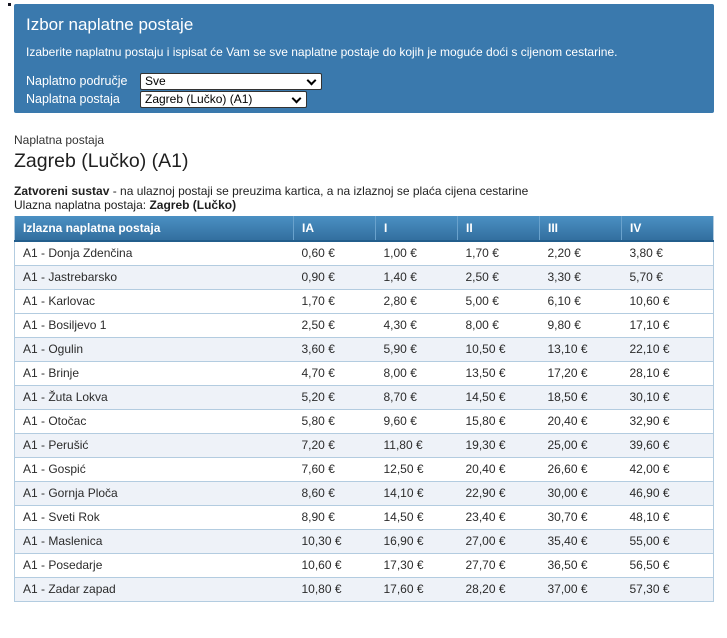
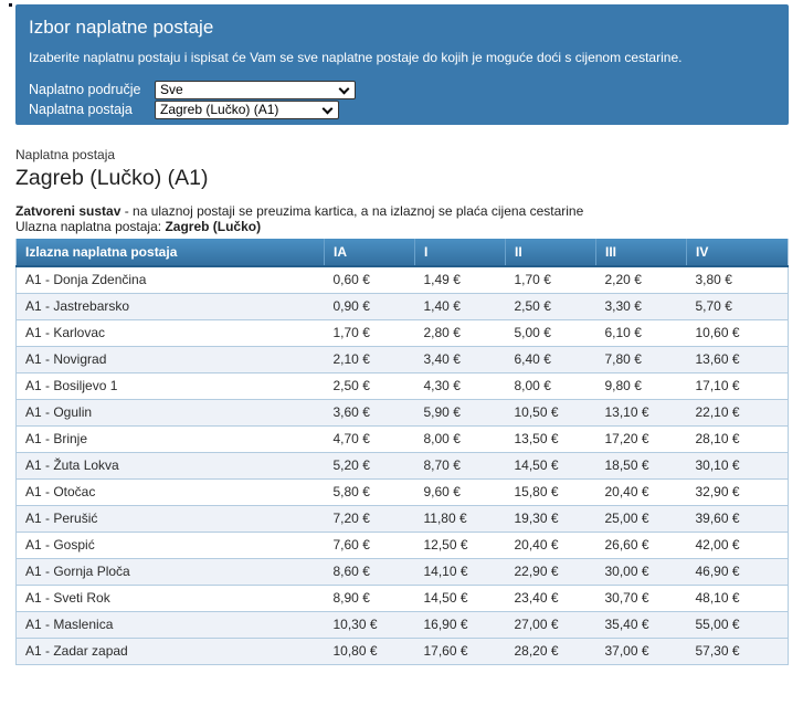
  Izbor naplatne postaje
  Izaberite naplatnu postaju i ispisat će Vam se sve naplatne postaje do kojih je moguće doći s cijenom cestarine.
  Naplatno područje
  Sve
  Naplatna postaja
  Zagreb (Lučko) (A1)
  Naplatna postaja
  Zagreb (Lučko) (A1)
  Zatvoreni sustav - na ulaznoj postaji se preuzima kartica, a na izlaznoj se plaća cijena cestarine
  Ulazna naplatna postaja: Zagreb (Lučko)
  Izlazna naplatna postaja	IA	I	II	III	IV
- A1 - Donja Zdenčina	0,60 €	1,00 €	1,70 €	2,20 €	3,80 €
+ A1 - Donja Zdenčina	0,60 €	1,49 €	1,70 €	2,20 €	3,80 €
  A1 - Jastrebarsko	0,90 €	1,40 €	2,50 €	3,30 €	5,70 €
  A1 - Karlovac	1,70 €	2,80 €	5,00 €	6,10 €	10,60 €
+ A1 - Novigrad	2,10 €	3,40 €	6,40 €	7,80 €	13,60 €
  A1 - Bosiljevo 1	2,50 €	4,30 €	8,00 €	9,80 €	17,10 €
  A1 - Ogulin	3,60 €	5,90 €	10,50 €	13,10 €	22,10 €
  A1 - Brinje	4,70 €	8,00 €	13,50 €	17,20 €	28,10 €
  A1 - Žuta Lokva	5,20 €	8,70 €	14,50 €	18,50 €	30,10 €
  A1 - Otočac	5,80 €	9,60 €	15,80 €	20,40 €	32,90 €
  A1 - Perušić	7,20 €	11,80 €	19,30 €	25,00 €	39,60 €
  A1 - Gospić	7,60 €	12,50 €	20,40 €	26,60 €	42,00 €
  A1 - Gornja Ploča	8,60 €	14,10 €	22,90 €	30,00 €	46,90 €
  A1 - Sveti Rok	8,90 €	14,50 €	23,40 €	30,70 €	48,10 €
  A1 - Maslenica	10,30 €	16,90 €	27,00 €	35,40 €	55,00 €
- A1 - Posedarje	10,60 €	17,30 €	27,70 €	36,50 €	56,50 €
  A1 - Zadar zapad	10,80 €	17,60 €	28,20 €	37,00 €	57,30 €
